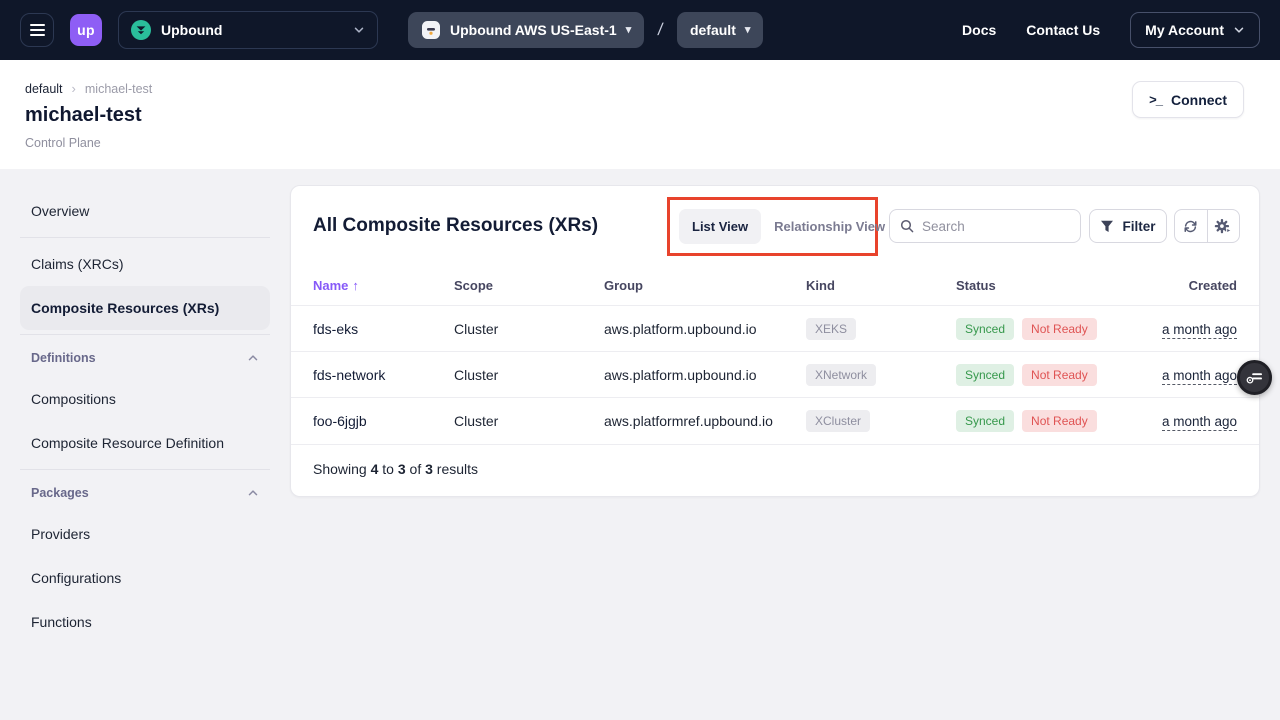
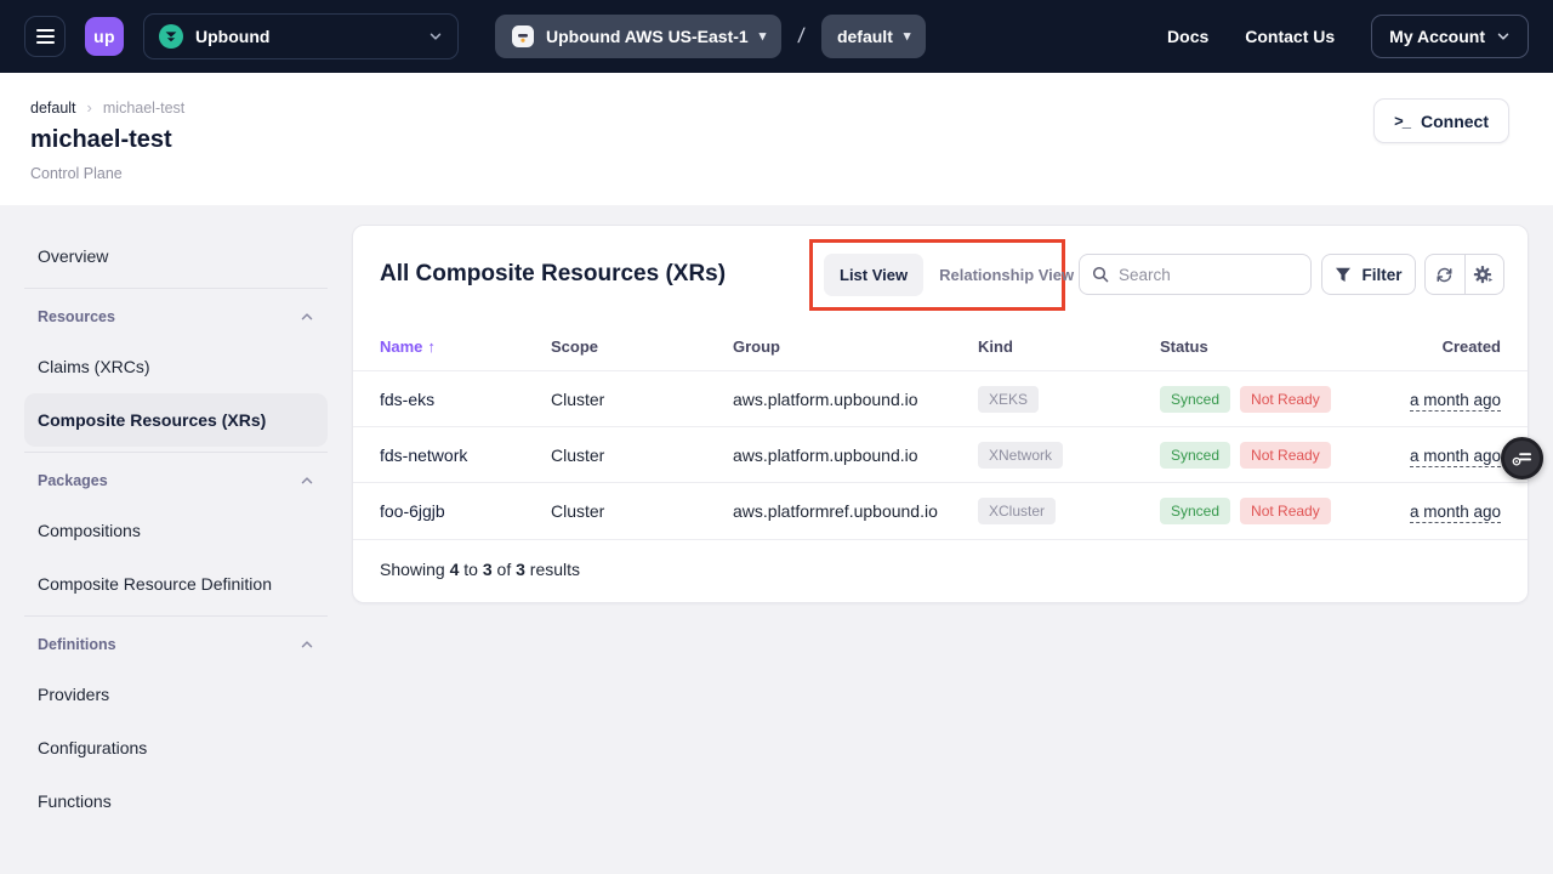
  up
  Upbound
  Upbound AWS US-East-1
  ▾
  default
  ▾
  Docs
  Contact Us
  My Account
  default
  ›
  michael-test
  michael-test
  Control Plane
  >_
  Connect
  Overview
+ Resources
  Claims (XRCs)
  Composite Resources (XRs)
- Definitions
+ Packages
  Compositions
  Composite Resource Definition
- Packages
+ Definitions
  Providers
  Configurations
  Functions
  All Composite Resources (XRs)
  List View
  Relationship View
  Search
  Filter
  Name ↑
  Scope
  Group
  Kind
  Status
  Created
  fds-eks
  Cluster
  aws.platform.upbound.io
  XEKS
  Synced
  Not Ready
  a month ago
  fds-network
  Cluster
  aws.platform.upbound.io
  XNetwork
  Synced
  Not Ready
  a month ago
  foo-6jgjb
  Cluster
  aws.platformref.upbound.io
  XCluster
  Synced
  Not Ready
  a month ago
  Showing 4 to 3 of 3 results
